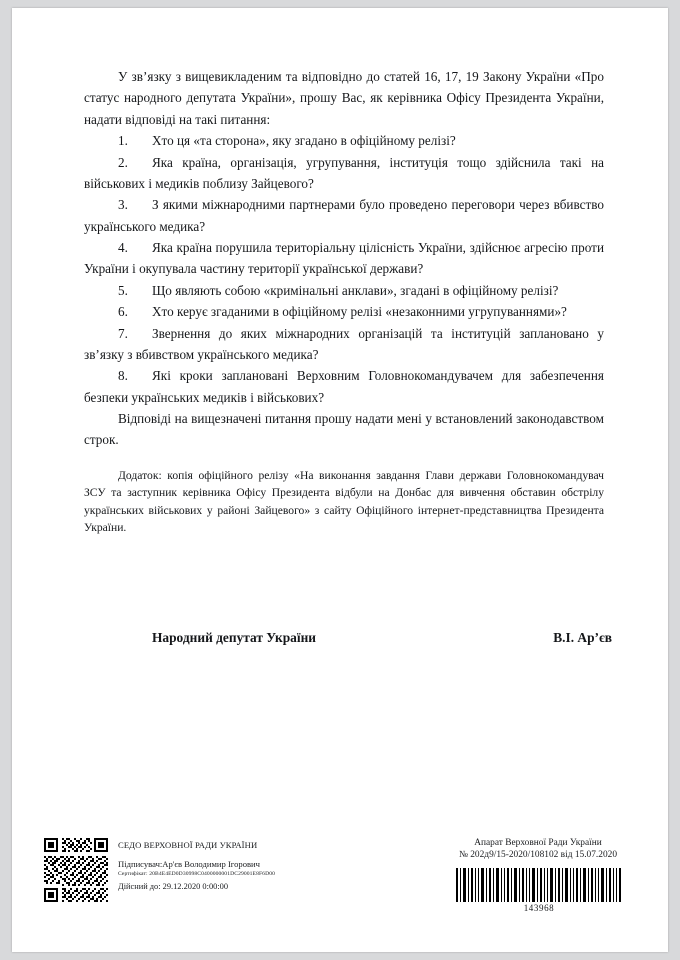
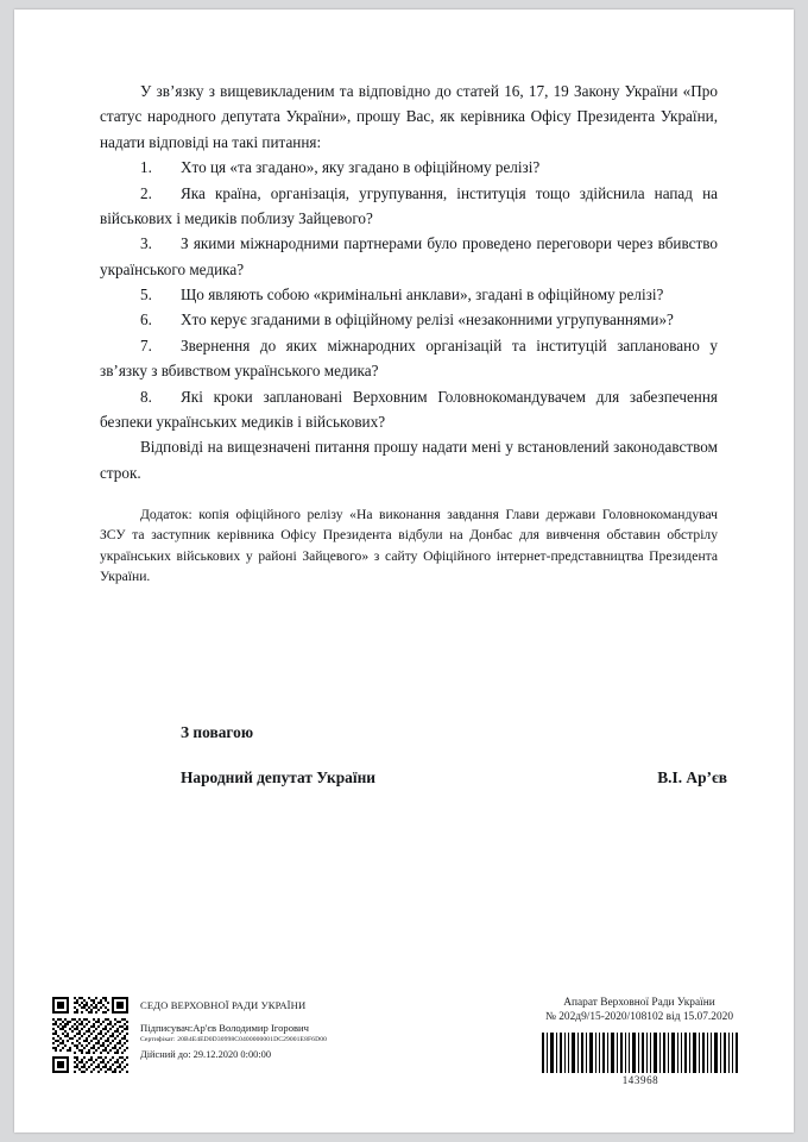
  У зв’язку з вищевикладеним та відповідно до статей 16, 17, 19 Закону України «Про статус народного депутата України», прошу Вас, як керівника Офісу Президента України, надати відповіді на такі питання:
- 1. Хто ця «та сторона», яку згадано в офіційному релізі?
+ 1. Хто ця «та згадано», яку згадано в офіційному релізі?
- 2. Яка країна, організація, угрупування, інституція тощо здійснила такі на військових і медиків поблизу Зайцевого?
+ 2. Яка країна, організація, угрупування, інституція тощо здійснила напад на військових і медиків поблизу Зайцевого?
  3. З якими міжнародними партнерами було проведено переговори через вбивство українського медика?
- 4. Яка країна порушила територіальну цілісність України, здійснює агресію проти України і окупувала частину території української держави?
  5. Що являють собою «кримінальні анклави», згадані в офіційному релізі?
  6. Хто керує згаданими в офіційному релізі «незаконними угрупуваннями»?
  7. Звернення до яких міжнародних організацій та інституцій заплановано у зв’язку з вбивством українського медика?
  8. Які кроки заплановані Верховним Головнокомандувачем для забезпечення безпеки українських медиків і військових?
  Відповіді на вищезначені питання прошу надати мені у встановлений законодавством строк.
  Додаток: копія офіційного релізу «На виконання завдання Глави держави Головнокомандувач ЗСУ та заступник керівника Офісу Президента відбули на Донбас для вивчення обставин обстрілу українських військових у районі Зайцевого» з сайту Офіційного інтернет-представництва Президента України.
+ З повагою
  Народний депутат України
  В.І. Ар’єв
  СЕДО ВЕРХОВНОЇ РАДИ УКРАЇНИ
  Підписувач:Ар'єв Володимир Ігорович
  Дійсний до: 29.12.2020 0:00:00
  Апарат Верховної Ради України
  № 202д9/15-2020/108102 від 15.07.2020
  143968
